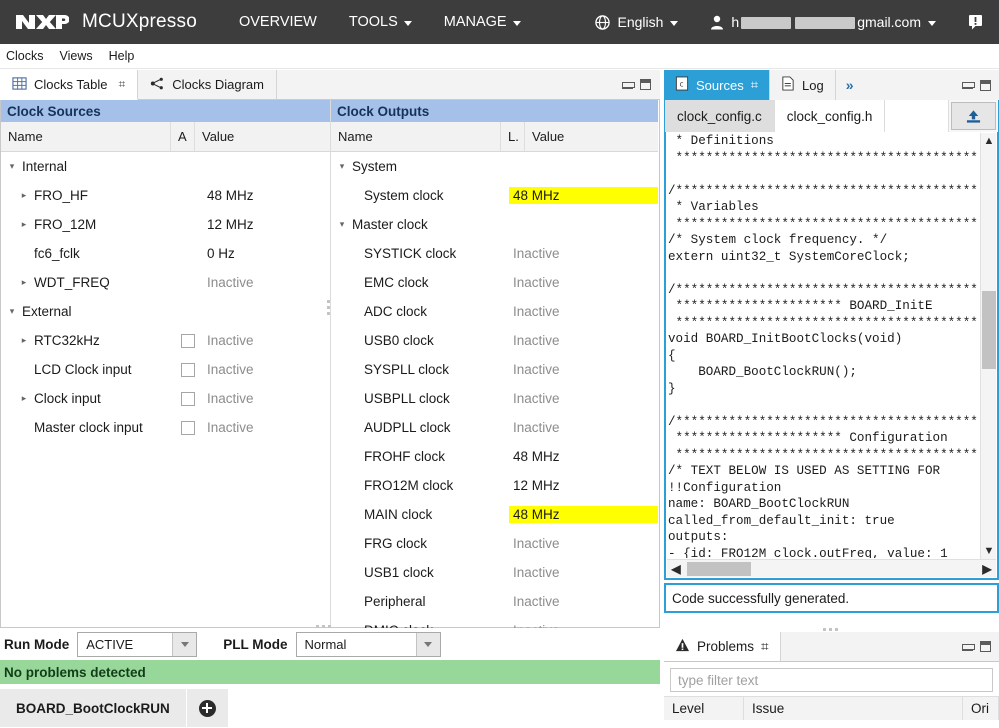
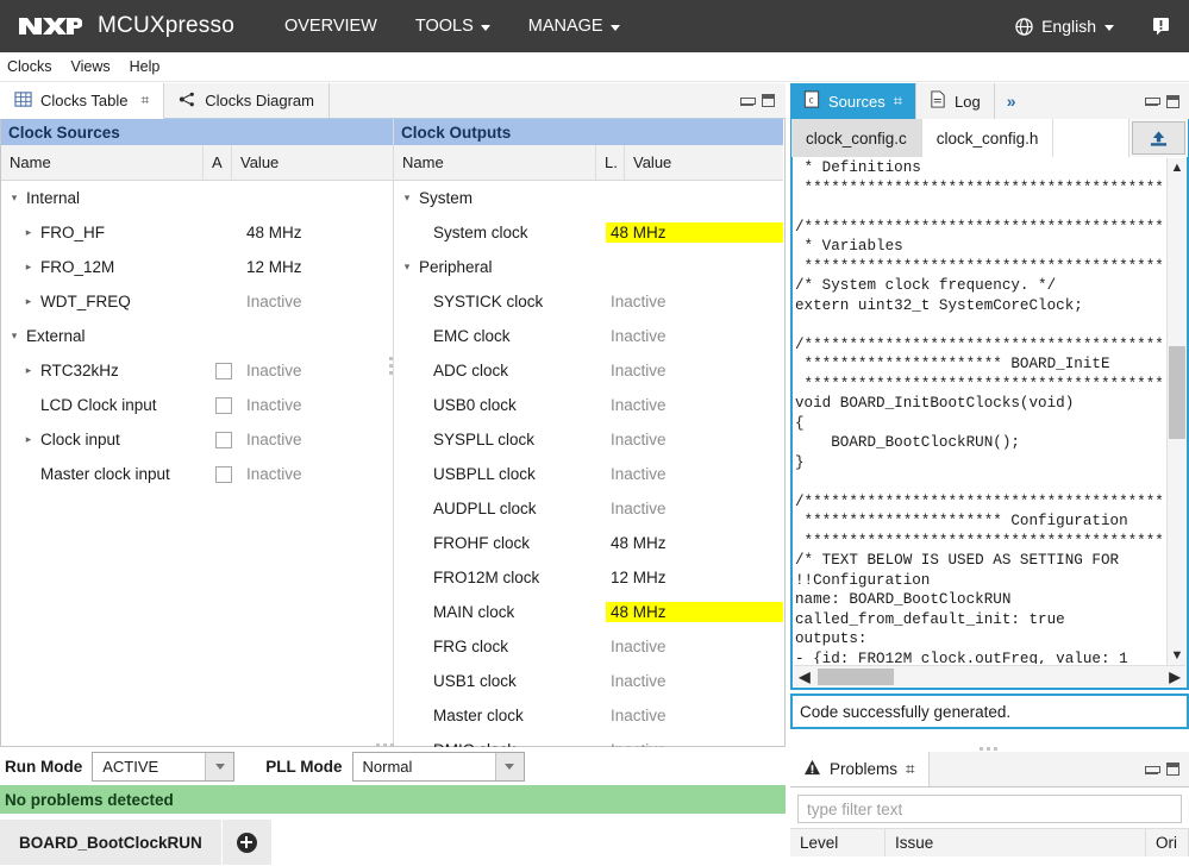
  MCUXpresso
  OVERVIEW
  TOOLS
  MANAGE
  English
- h gmail.com
  Clocks
  Views
  Help
  Clocks Table
  ⌗
  Clocks Diagram
  Clock Sources
  Name
  A
  Value
  ▾
  Internal
  ▸
  FRO_HF
  48 MHz
  ▸
  FRO_12M
  12 MHz
- fc6_fclk
- 0 Hz
  ▸
  WDT_FREQ
  Inactive
  ▾
  External
  ▸
  RTC32kHz
  Inactive
  LCD Clock input
  Inactive
  ▸
  Clock input
  Inactive
  Master clock input
  Inactive
  Clock Outputs
  Name
  L.
  Value
  ▾
  System
  System clock
  48 MHz
  ▾
- Master clock
+ Peripheral
  SYSTICK clock
  Inactive
  EMC clock
  Inactive
  ADC clock
  Inactive
  USB0 clock
  Inactive
  SYSPLL clock
  Inactive
  USBPLL clock
  Inactive
  AUDPLL clock
  Inactive
  FROHF clock
  48 MHz
  FRO12M clock
  12 MHz
  MAIN clock
  48 MHz
  FRG clock
  Inactive
  USB1 clock
  Inactive
- Peripheral
+ Master clock
  Inactive
  Run Mode
  ACTIVE
  PLL Mode
  Normal
  No problems detected
  BOARD_BootClockRUN
  c
  Sources
  ⌗
  Log
  »
  clock_config.c
  clock_config.h
  * Definitions
  ****************************************
  /****************************************
  * Variables
  ****************************************
  /* System clock frequency. */
  extern uint32_t SystemCoreClock;
  /****************************************
  ********************** BOARD_InitE
  ****************************************
  void BOARD_InitBootClocks(void)
  {
  BOARD_BootClockRUN();
  }
  /****************************************
  ********************** Configuration
  ****************************************
  /* TEXT BELOW IS USED AS SETTING FOR
  !!Configuration
  name: BOARD_BootClockRUN
  called_from_default_init: true
  outputs:
  - {id: FRO12M_clock.outFreq, value: 1
  ▲
  ▼
  ◀
  ▶
  Code successfully generated.
  Problems
  ⌗
  type filter text
  Level
  Issue
  Ori
